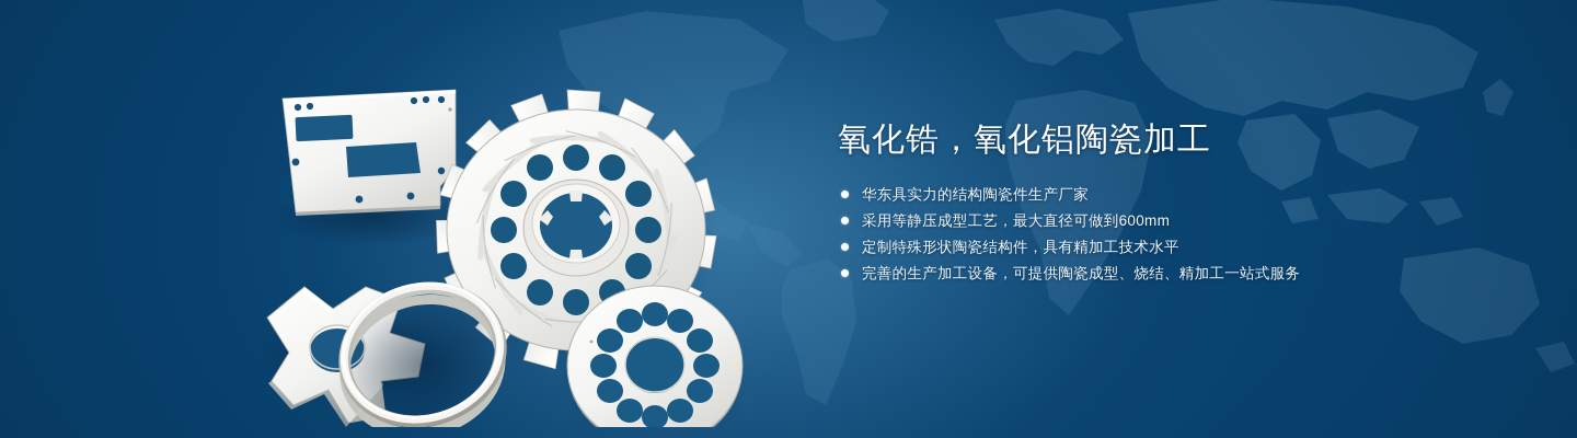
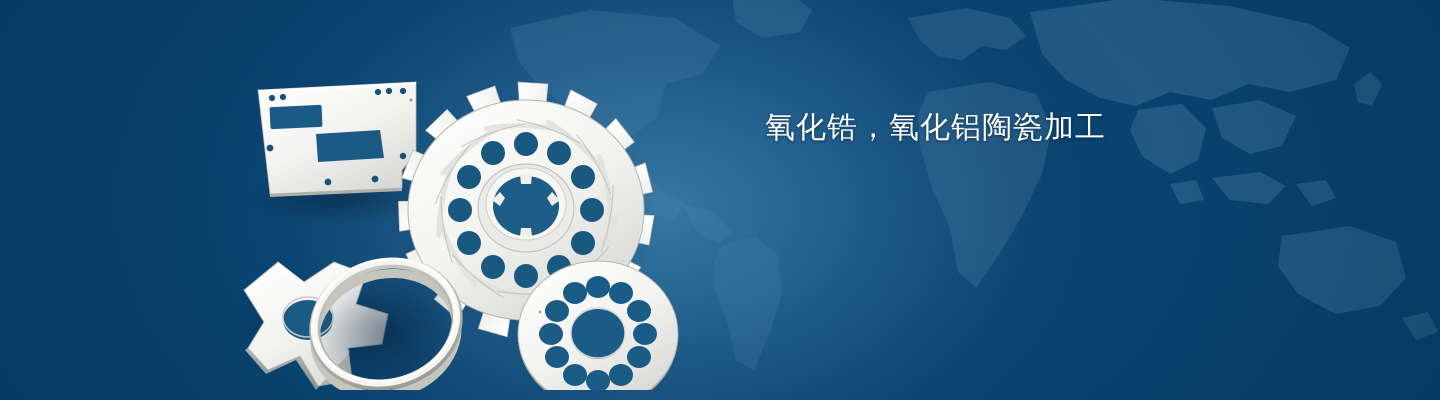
  氧化锆，氧化铝陶瓷加工
- 华东具实力的结构陶瓷件生产厂家
- 采用等静压成型工艺，最大直径可做到600mm
- 定制特殊形状陶瓷结构件，具有精加工技术水平
- 完善的生产加工设备，可提供陶瓷成型、烧结、精加工一站式服务
